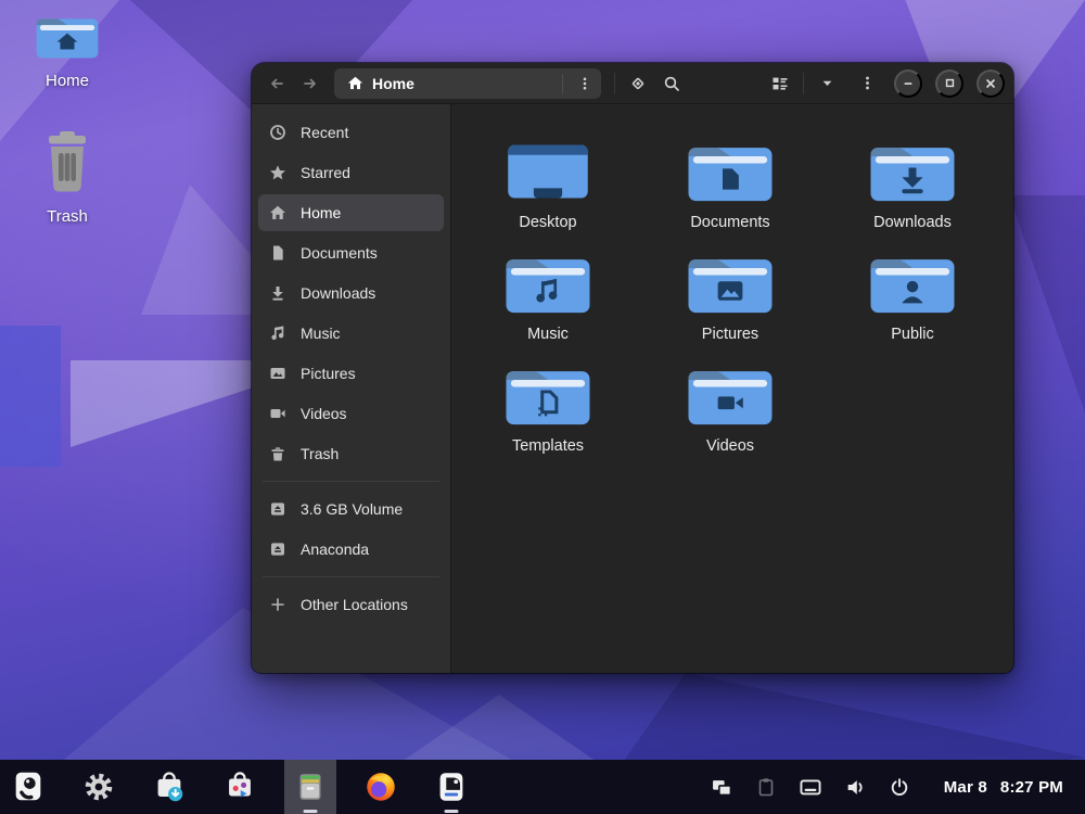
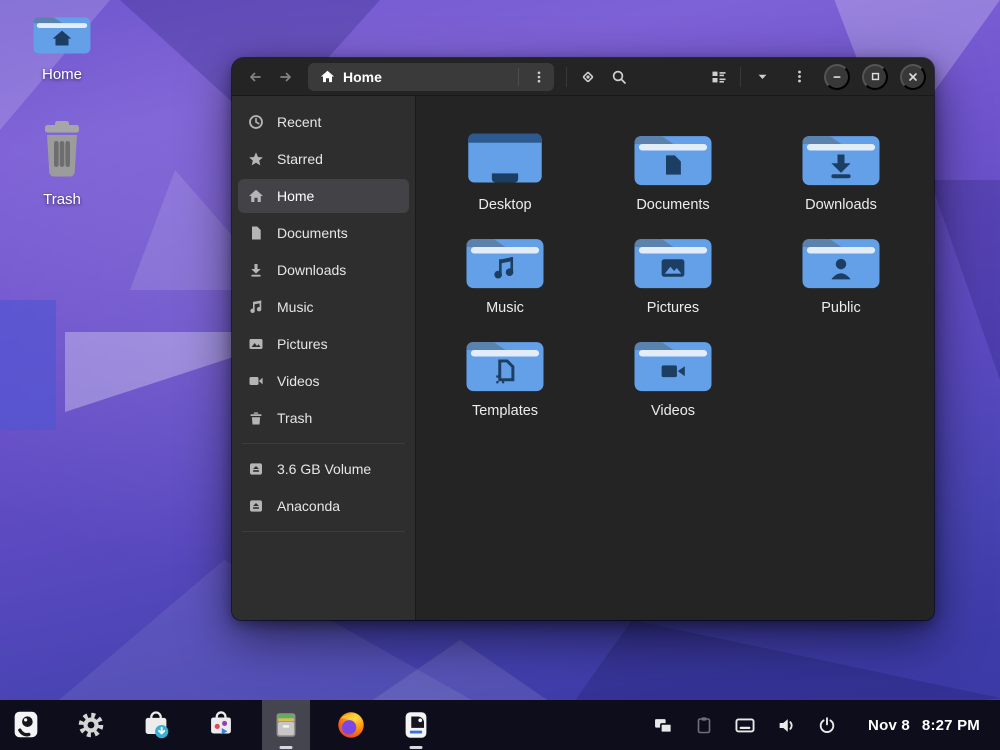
  Home
  Trash
  Home
  Recent
  Starred
  Home
  Documents
  Downloads
  Music
  Pictures
  Videos
  Trash
  3.6 GB Volume
  Anaconda
- Other Locations
  Desktop
  Documents
  Downloads
  Music
  Pictures
  Public
  Templates
  Videos
- Mar 8
+ Nov 8
  8:27 PM
